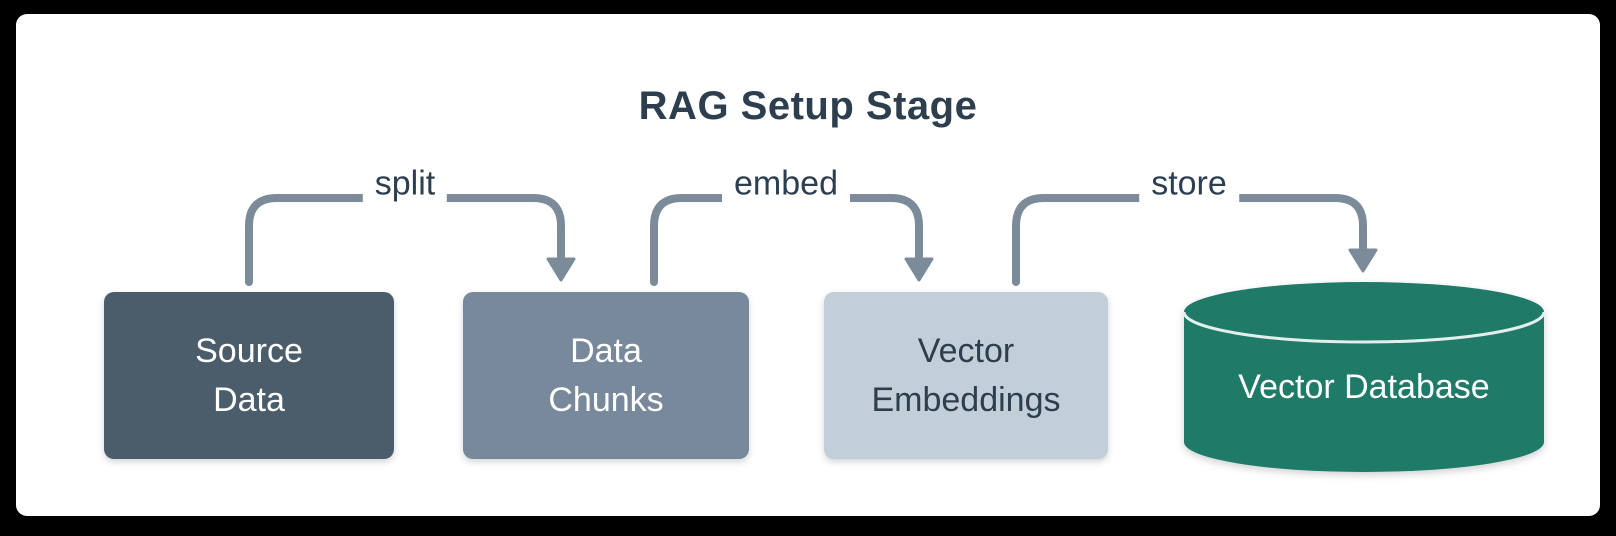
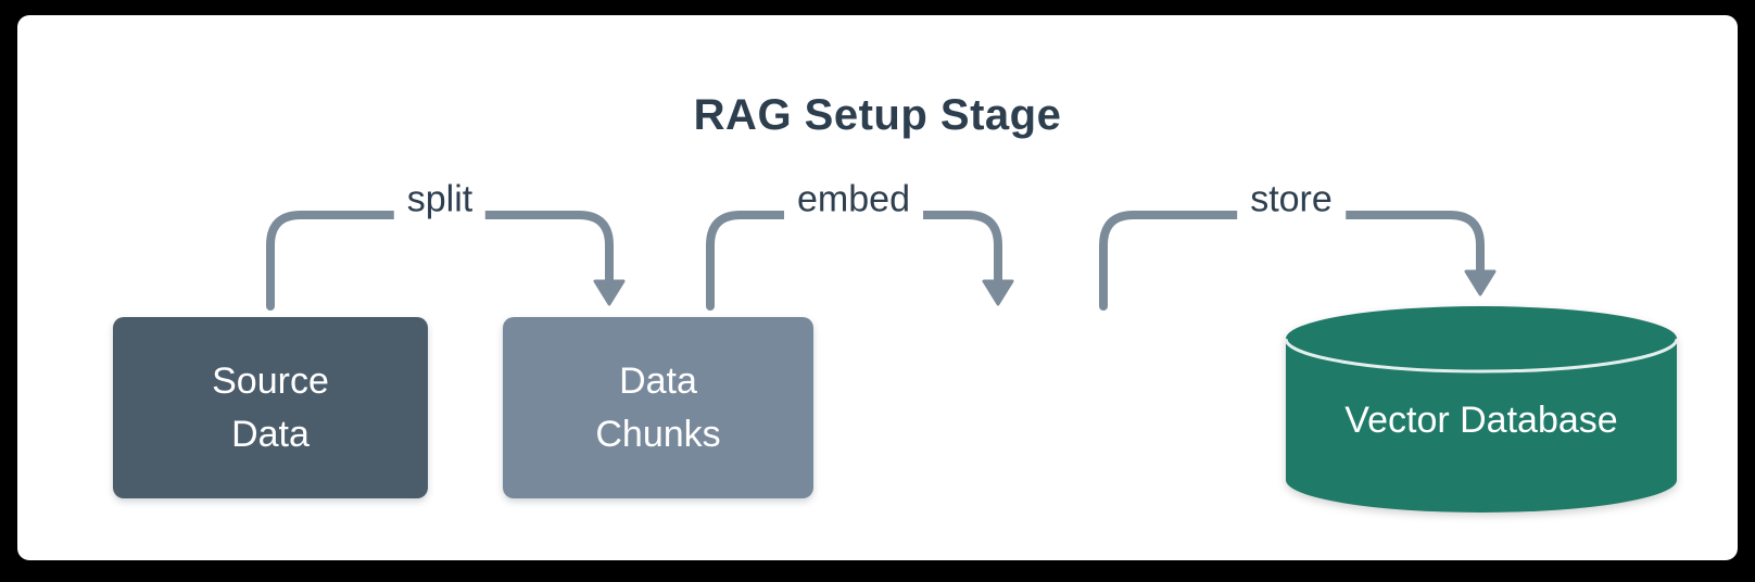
  RAG Setup Stage
  split
  embed
  store
  Source
  Data
  Data
  Chunks
- Vector
- Embeddings
  Vector Database
